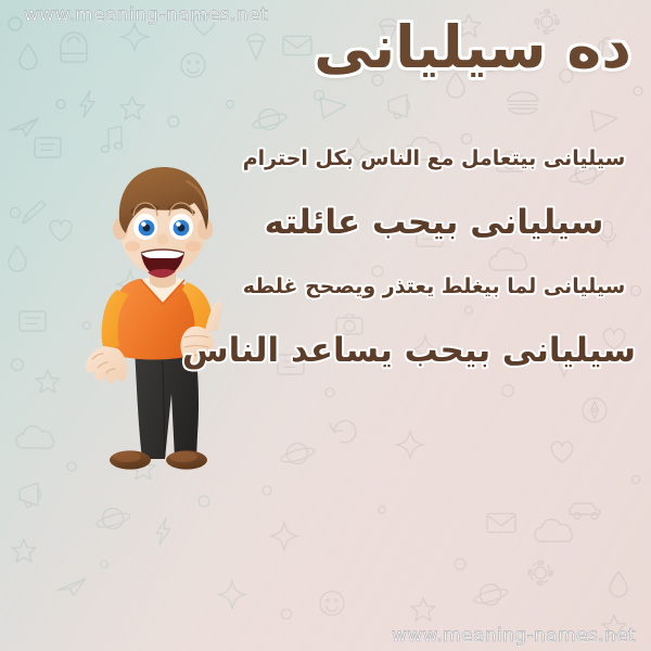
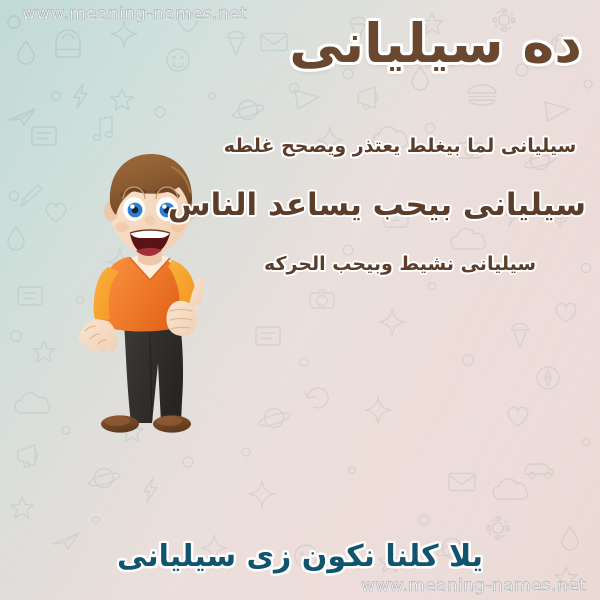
  www.meaning-names.net
  ده سيليانى
- سيليانى بيتعامل مع الناس بكل احترام
- سيليانى بيحب عائلته
  سيليانى لما بيغلط يعتذر ويصحح غلطه
  سيليانى بيحب يساعد الناس
+ سيليانى نشيط وبيحب الحركه
+ يلا كلنا نكون زى سيليانى
  www.meaning-names.net
